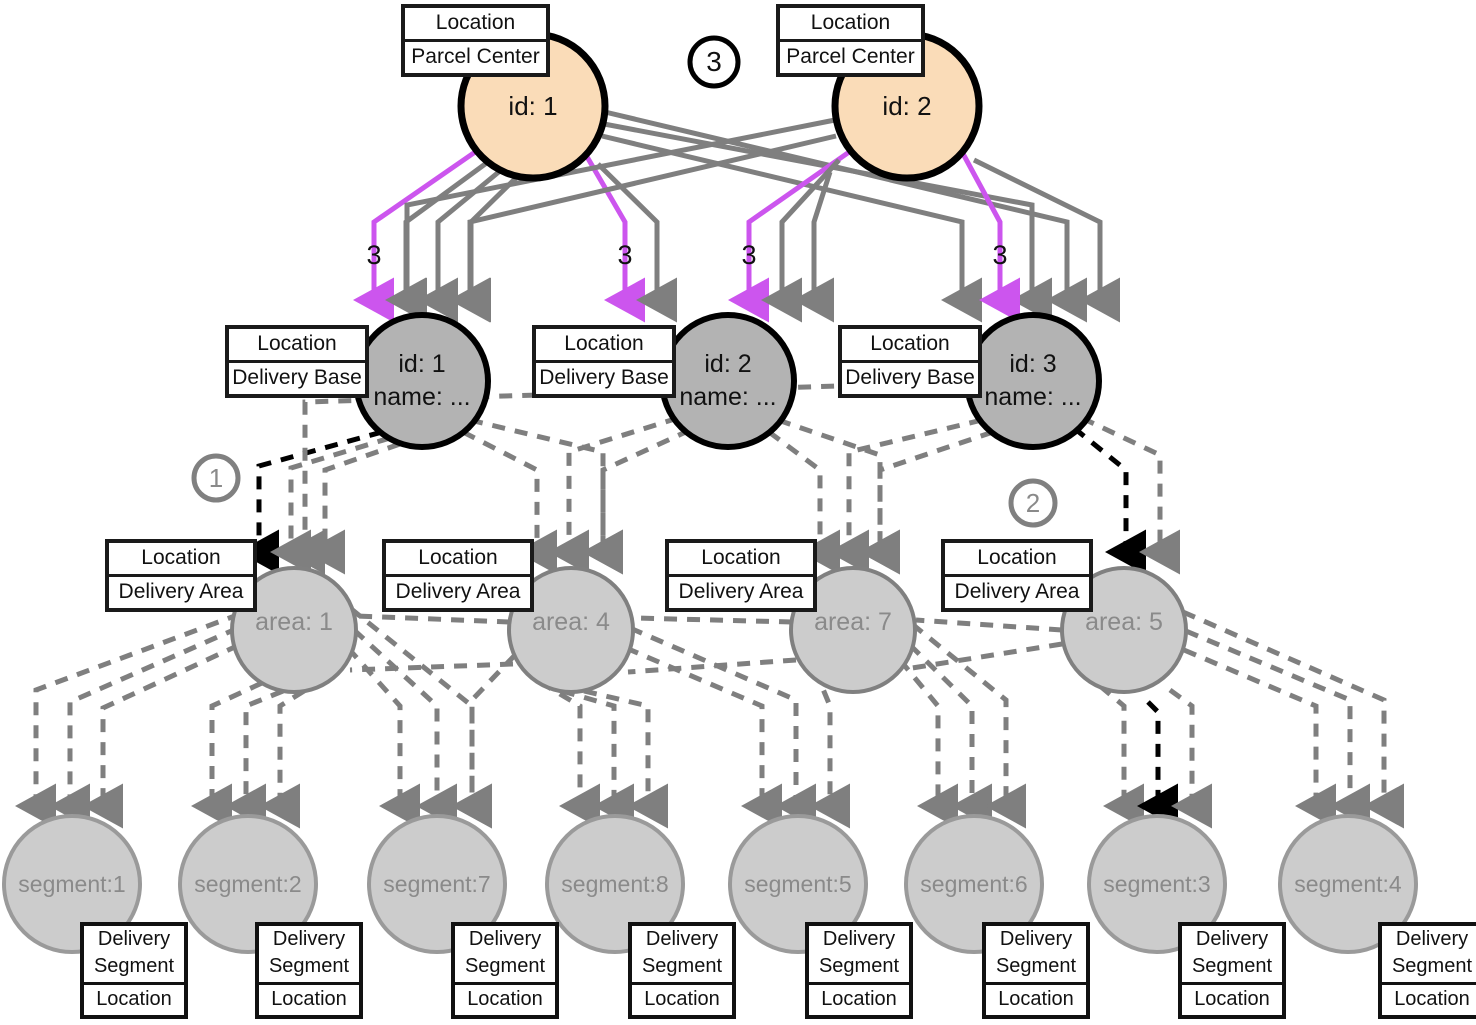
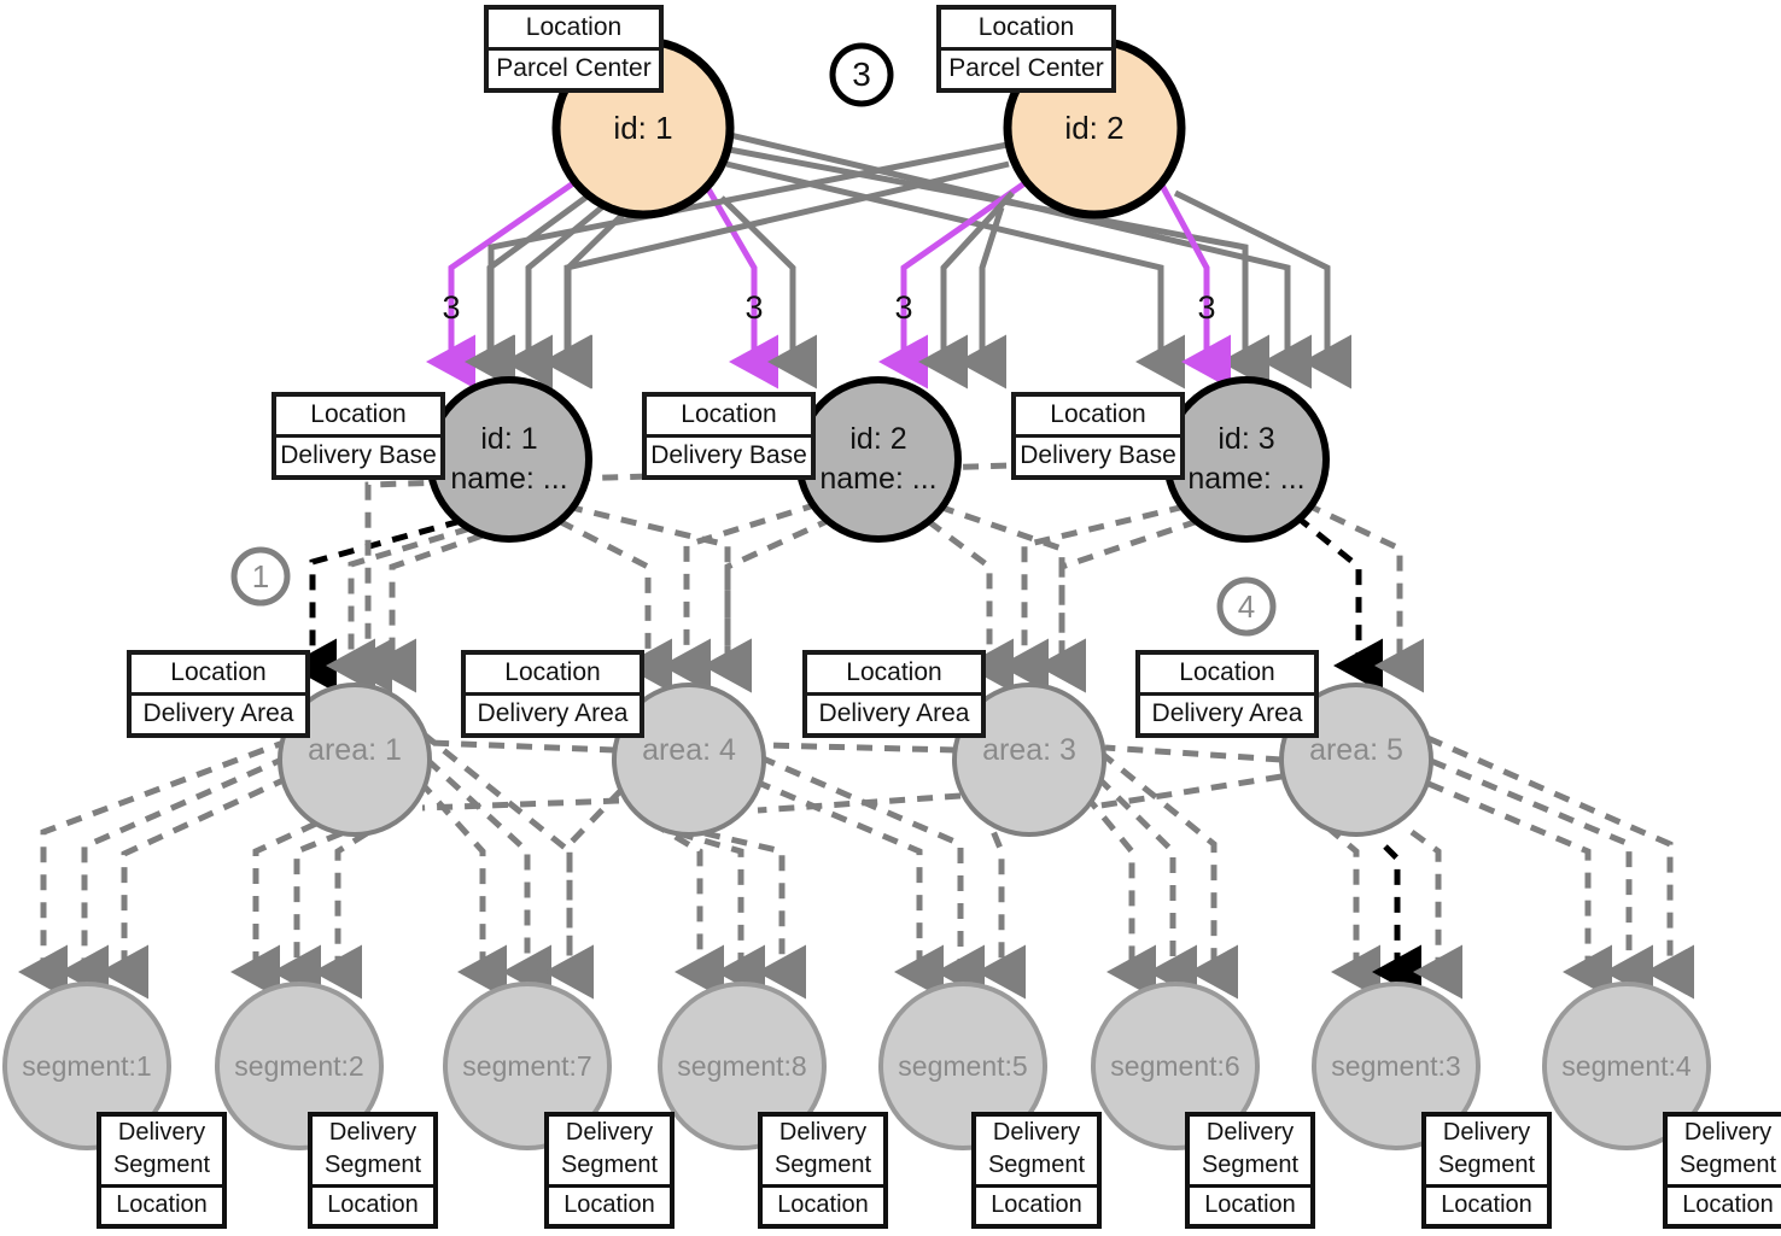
  Location
  Parcel Center
  Location
  Parcel Center
  Location
  Delivery Base
  Location
  Delivery Base
  Location
  Delivery Base
  Location
  Delivery Area
  Location
  Delivery Area
  Location
  Delivery Area
  Location
  Delivery Area
  Delivery
  Segment
  Location
  Delivery
  Segment
  Location
  Delivery
  Segment
  Location
  Delivery
  Segment
  Location
  Delivery
  Segment
  Location
  Delivery
  Segment
  Location
  Delivery
  Segment
  Location
  Delivery
  Segment
  Location
  id: 1
  id: 2
  id: 1
  name: ...
  id: 2
  name: ...
  id: 3
  name: ...
  area: 1
  area: 4
- area: 7
+ area: 3
  area: 5
  segment:1
  segment:2
  segment:7
  segment:8
  segment:5
  segment:6
  segment:3
  segment:4
  3
  3
  3
  3
  1
- 2
+ 4
  3
